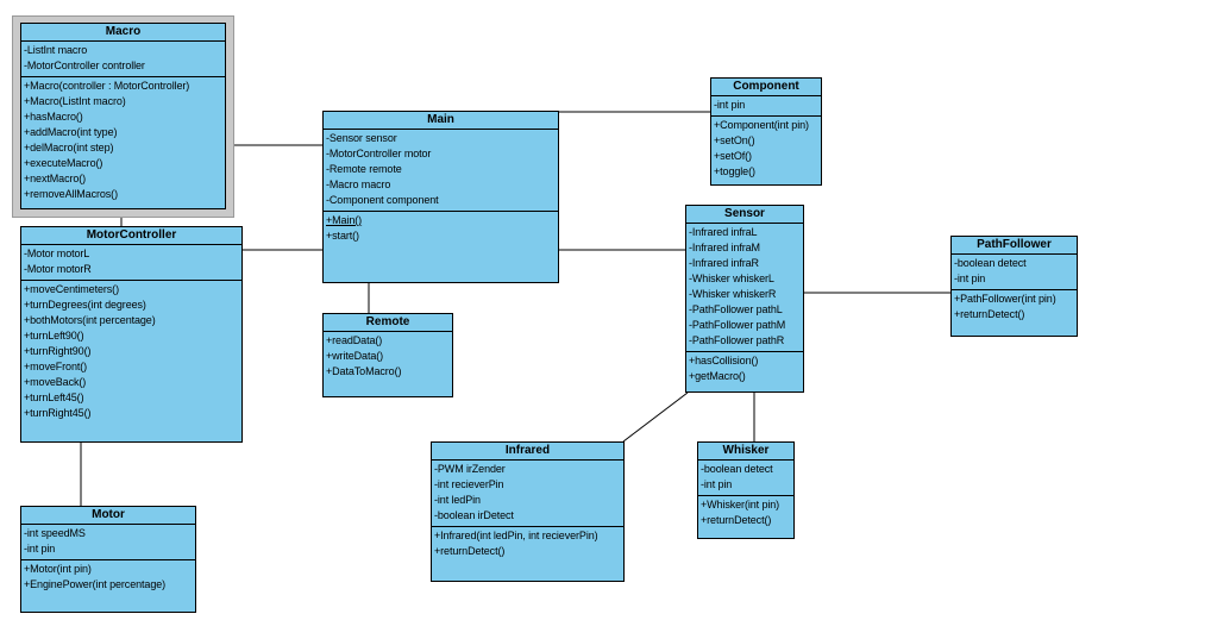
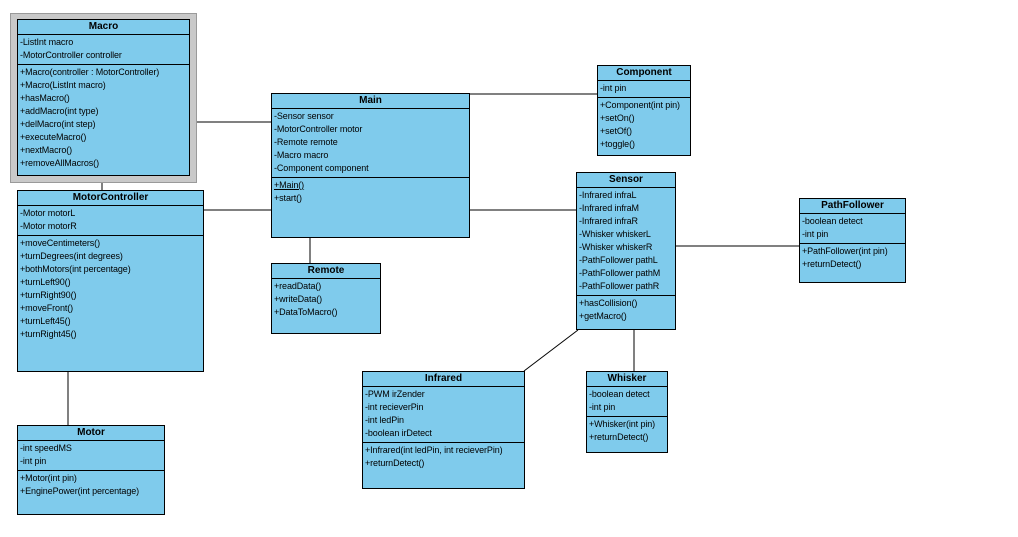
  Macro
  -ListInt macro
  -MotorController controller
  +Macro(controller : MotorController)
  +Macro(ListInt macro)
  +hasMacro()
  +addMacro(int type)
  +delMacro(int step)
  +executeMacro()
  +nextMacro()
  +removeAllMacros()
  MotorController
  -Motor motorL
  -Motor motorR
  +moveCentimeters()
  +turnDegrees(int degrees)
  +bothMotors(int percentage)
  +turnLeft90()
  +turnRight90()
  +moveFront()
- +moveBack()
  +turnLeft45()
  +turnRight45()
  Motor
  -int speedMS
  -int pin
  +Motor(int pin)
  +EnginePower(int percentage)
  Main
  -Sensor sensor
  -MotorController motor
  -Remote remote
  -Macro macro
  -Component component
  +Main()
  +start()
  Remote
  +readData()
  +writeData()
  +DataToMacro()
  Component
  -int pin
  +Component(int pin)
  +setOn()
  +setOf()
  +toggle()
  Sensor
  -Infrared infraL
  -Infrared infraM
  -Infrared infraR
  -Whisker whiskerL
  -Whisker whiskerR
  -PathFollower pathL
  -PathFollower pathM
  -PathFollower pathR
  +hasCollision()
  +getMacro()
  PathFollower
  -boolean detect
  -int pin
  +PathFollower(int pin)
  +returnDetect()
  Infrared
  -PWM irZender
  -int recieverPin
  -int ledPin
  -boolean irDetect
  +Infrared(int ledPin, int recieverPin)
  +returnDetect()
  Whisker
  -boolean detect
  -int pin
  +Whisker(int pin)
  +returnDetect()
